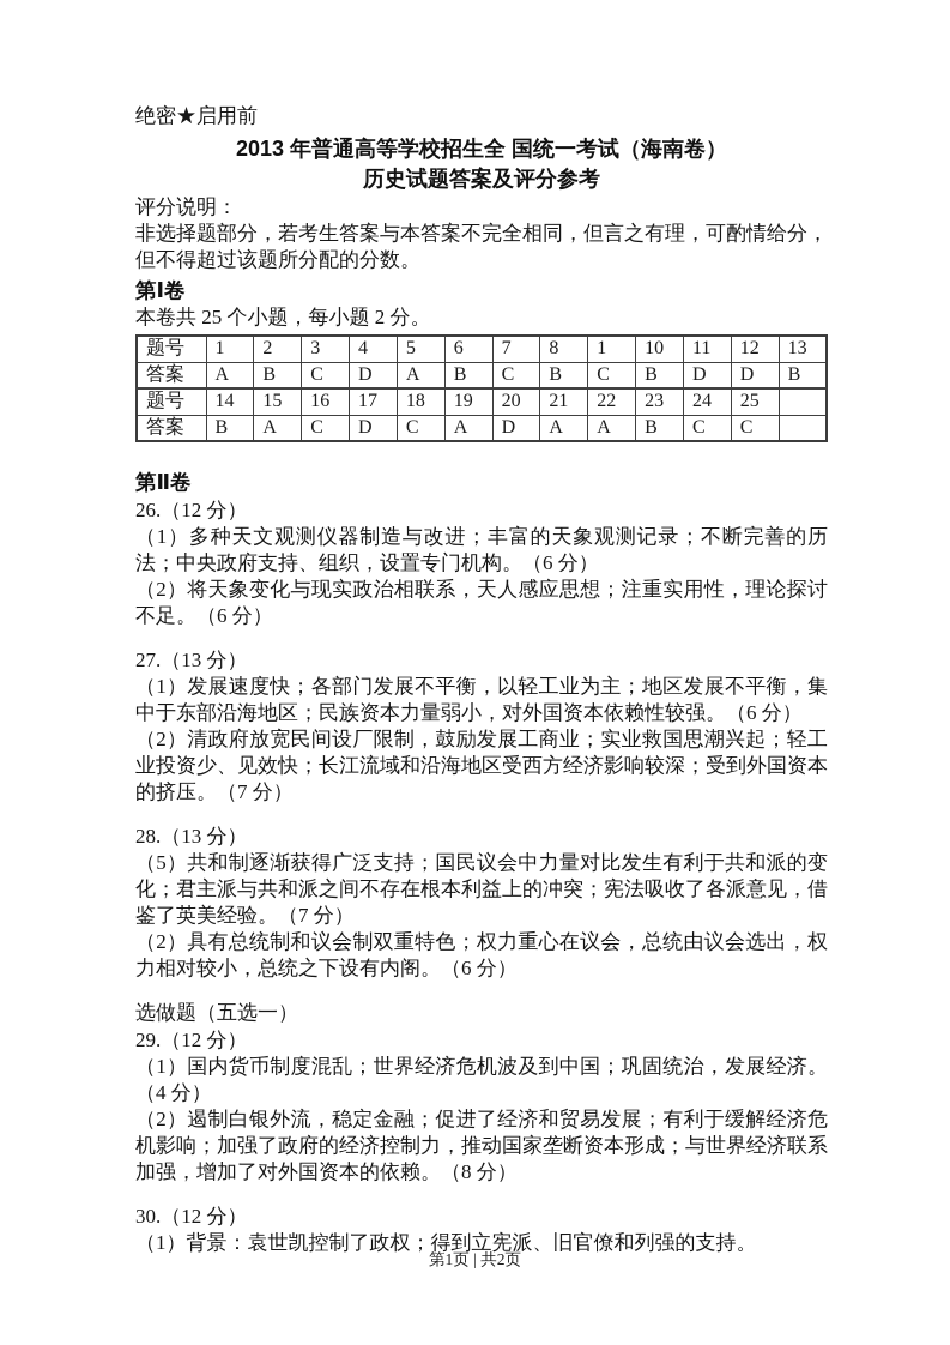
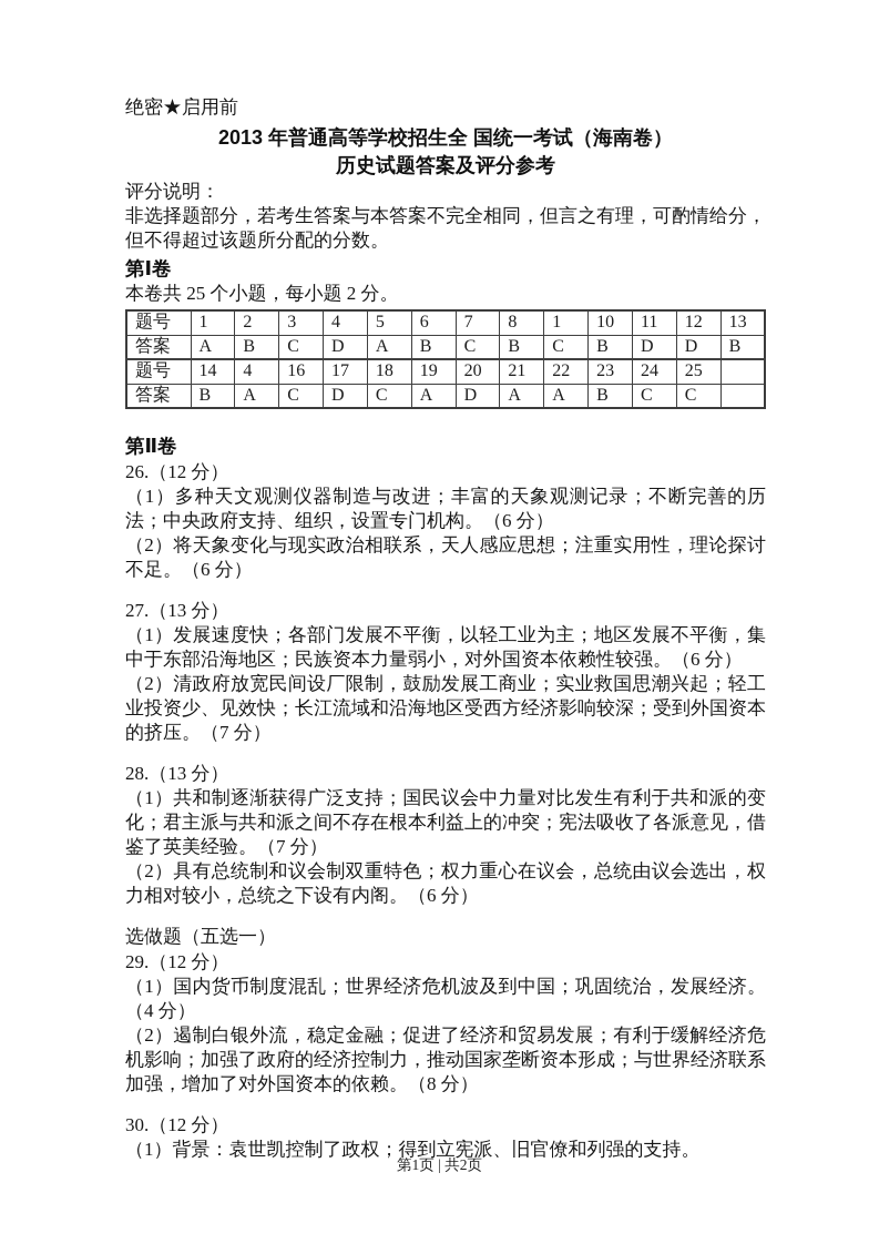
  绝密★启用前
  2013 年普通高等学校招生全 国统一考试（海南卷）
  历史试题答案及评分参考
  评分说明：
  非选择题部分，若考生答案与本答案不完全相同，但言之有理，可酌情给分，但不得超过该题所分配的分数。
  第Ⅰ卷
  本卷共 25 个小题，每小题 2 分。
  题号	1	2	3	4	5	6	7	8	1	10	11	12	13
  答案	A	B	C	D	A	B	C	B	C	B	D	D	B
- 题号	14	15	16	17	18	19	20	21	22	23	24	25
+ 题号	14	4	16	17	18	19	20	21	22	23	24	25
  答案	B	A	C	D	C	A	D	A	A	B	C	C
  第Ⅱ卷
  26.（12 分）
  （1）多种天文观测仪器制造与改进；丰富的天象观测记录；不断完善的历法；中央政府支持、组织，设置专门机构。（6 分）
  （2）将天象变化与现实政治相联系，天人感应思想；注重实用性，理论探讨不足。（6 分）
  27.（13 分）
  （1）发展速度快；各部门发展不平衡，以轻工业为主；地区发展不平衡，集中于东部沿海地区；民族资本力量弱小，对外国资本依赖性较强。（6 分）
  （2）清政府放宽民间设厂限制，鼓励发展工商业；实业救国思潮兴起；轻工业投资少、见效快；长江流域和沿海地区受西方经济影响较深；受到外国资本的挤压。（7 分）
  28.（13 分）
- （5）共和制逐渐获得广泛支持；国民议会中力量对比发生有利于共和派的变化；君主派与共和派之间不存在根本利益上的冲突；宪法吸收了各派意见，借鉴了英美经验。（7 分）
+ （1）共和制逐渐获得广泛支持；国民议会中力量对比发生有利于共和派的变化；君主派与共和派之间不存在根本利益上的冲突；宪法吸收了各派意见，借鉴了英美经验。（7 分）
  （2）具有总统制和议会制双重特色；权力重心在议会，总统由议会选出，权力相对较小，总统之下设有内阁。（6 分）
  选做题（五选一）
  29.（12 分）
  （1）国内货币制度混乱；世界经济危机波及到中国；巩固统治，发展经济。（4 分）
  （2）遏制白银外流，稳定金融；促进了经济和贸易发展；有利于缓解经济危机影响；加强了政府的经济控制力，推动国家垄断资本形成；与世界经济联系加强，增加了对外国资本的依赖。（8 分）
  30.（12 分）
  （1）背景：袁世凯控制了政权；得到立宪派、旧官僚和列强的支持。
  第1页 | 共2页
